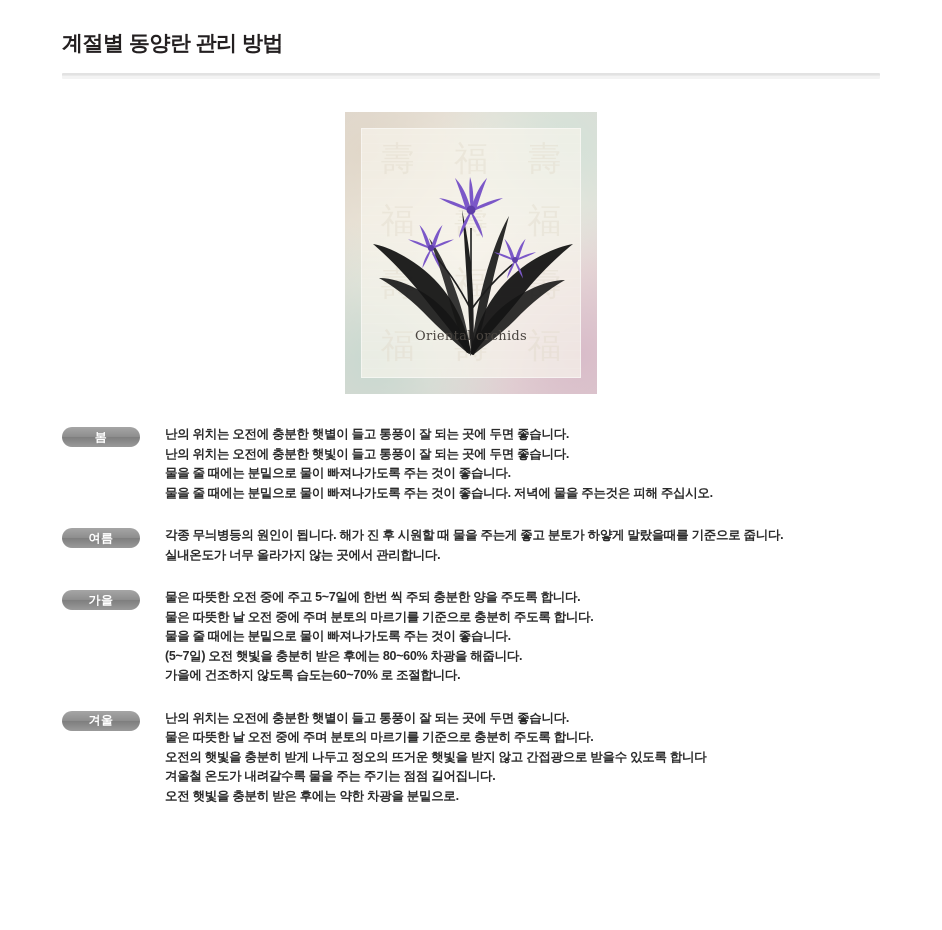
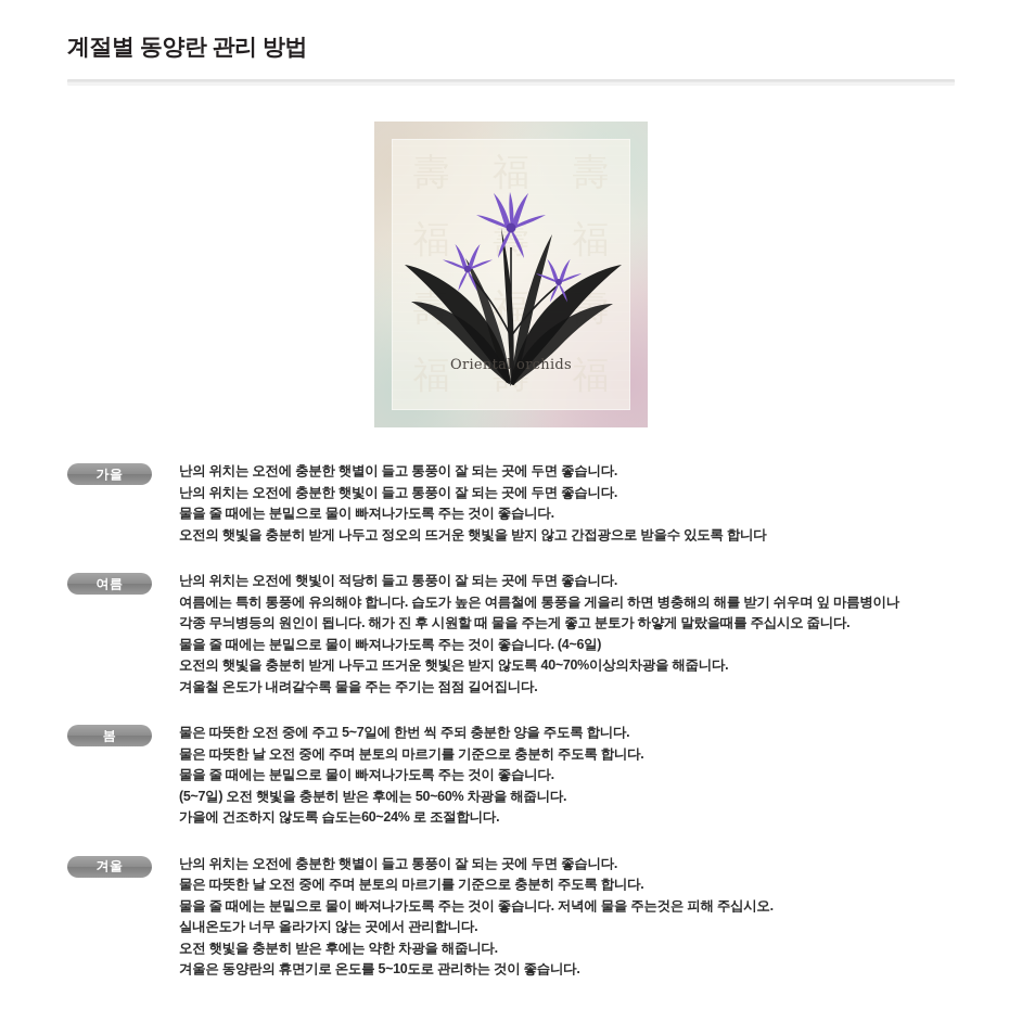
  계절별 동양란 관리 방법
  福
  福
  壽
  壽
  Oriental orchids
- 봄
+ 가을
  난의 위치는 오전에 충분한 햇볕이 들고 통풍이 잘 되는 곳에 두면 좋습니다.
  난의 위치는 오전에 충분한 햇빛이 들고 통풍이 잘 되는 곳에 두면 좋습니다.
  물을 줄 때에는 분밑으로 물이 빠져나가도록 주는 것이 좋습니다.
- 물을 줄 때에는 분밑으로 물이 빠져나가도록 주는 것이 좋습니다. 저녁에 물을 주는것은 피해 주십시오.
+ 오전의 햇빛을 충분히 받게 나두고 정오의 뜨거운 햇빛을 받지 않고 간접광으로 받을수 있도록 합니다
  여름
+ 난의 위치는 오전에 햇빛이 적당히 들고 통풍이 잘 되는 곳에 두면 좋습니다.
+ 여름에는 특히 통풍에 유의해야 합니다. 습도가 높은 여름철에 통풍을 게을리 하면 병충해의 해를 받기 쉬우며 잎 마름병이나
- 각종 무늬병등의 원인이 됩니다. 해가 진 후 시원할 때 물을 주는게 좋고 분토가 하얗게 말랐을때를 기준으로 줍니다.
+ 각종 무늬병등의 원인이 됩니다. 해가 진 후 시원할 때 물을 주는게 좋고 분토가 하얗게 말랐을때를 주십시오 줍니다.
+ 물을 줄 때에는 분밑으로 물이 빠져나가도록 주는 것이 좋습니다. (4~6일)
+ 오전의 햇빛을 충분히 받게 나두고 뜨거운 햇빛은 받지 않도록 40~70%이상의차광을 해줍니다.
- 실내온도가 너무 올라가지 않는 곳에서 관리합니다.
+ 겨울철 온도가 내려갈수록 물을 주는 주기는 점점 길어집니다.
- 가을
+ 봄
  물은 따뜻한 오전 중에 주고 5~7일에 한번 씩 주되 충분한 양을 주도록 합니다.
  물은 따뜻한 날 오전 중에 주며 분토의 마르기를 기준으로 충분히 주도록 합니다.
  물을 줄 때에는 분밑으로 물이 빠져나가도록 주는 것이 좋습니다.
- (5~7일) 오전 햇빛을 충분히 받은 후에는 80~60% 차광을 해줍니다.
+ (5~7일) 오전 햇빛을 충분히 받은 후에는 50~60% 차광을 해줍니다.
- 가을에 건조하지 않도록 습도는60~70% 로 조절합니다.
+ 가을에 건조하지 않도록 습도는60~24% 로 조절합니다.
  겨울
  난의 위치는 오전에 충분한 햇볕이 들고 통풍이 잘 되는 곳에 두면 좋습니다.
  물은 따뜻한 날 오전 중에 주며 분토의 마르기를 기준으로 충분히 주도록 합니다.
- 오전의 햇빛을 충분히 받게 나두고 정오의 뜨거운 햇빛을 받지 않고 간접광으로 받을수 있도록 합니다
+ 물을 줄 때에는 분밑으로 물이 빠져나가도록 주는 것이 좋습니다. 저녁에 물을 주는것은 피해 주십시오.
- 겨울철 온도가 내려갈수록 물을 주는 주기는 점점 길어집니다.
+ 실내온도가 너무 올라가지 않는 곳에서 관리합니다.
- 오전 햇빛을 충분히 받은 후에는 약한 차광을 분밑으로.
+ 오전 햇빛을 충분히 받은 후에는 약한 차광을 해줍니다.
+ 겨울은 동양란의 휴면기로 온도를 5~10도로 관리하는 것이 좋습니다.
